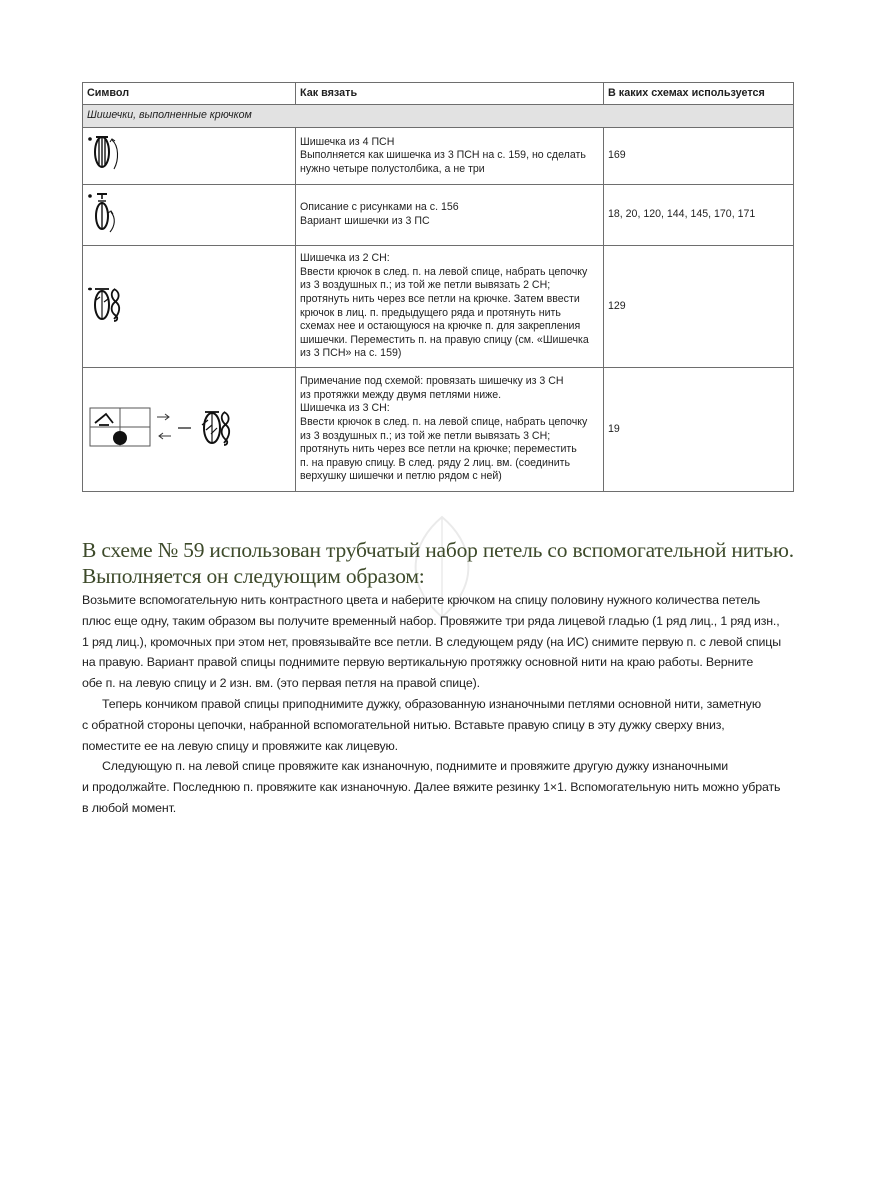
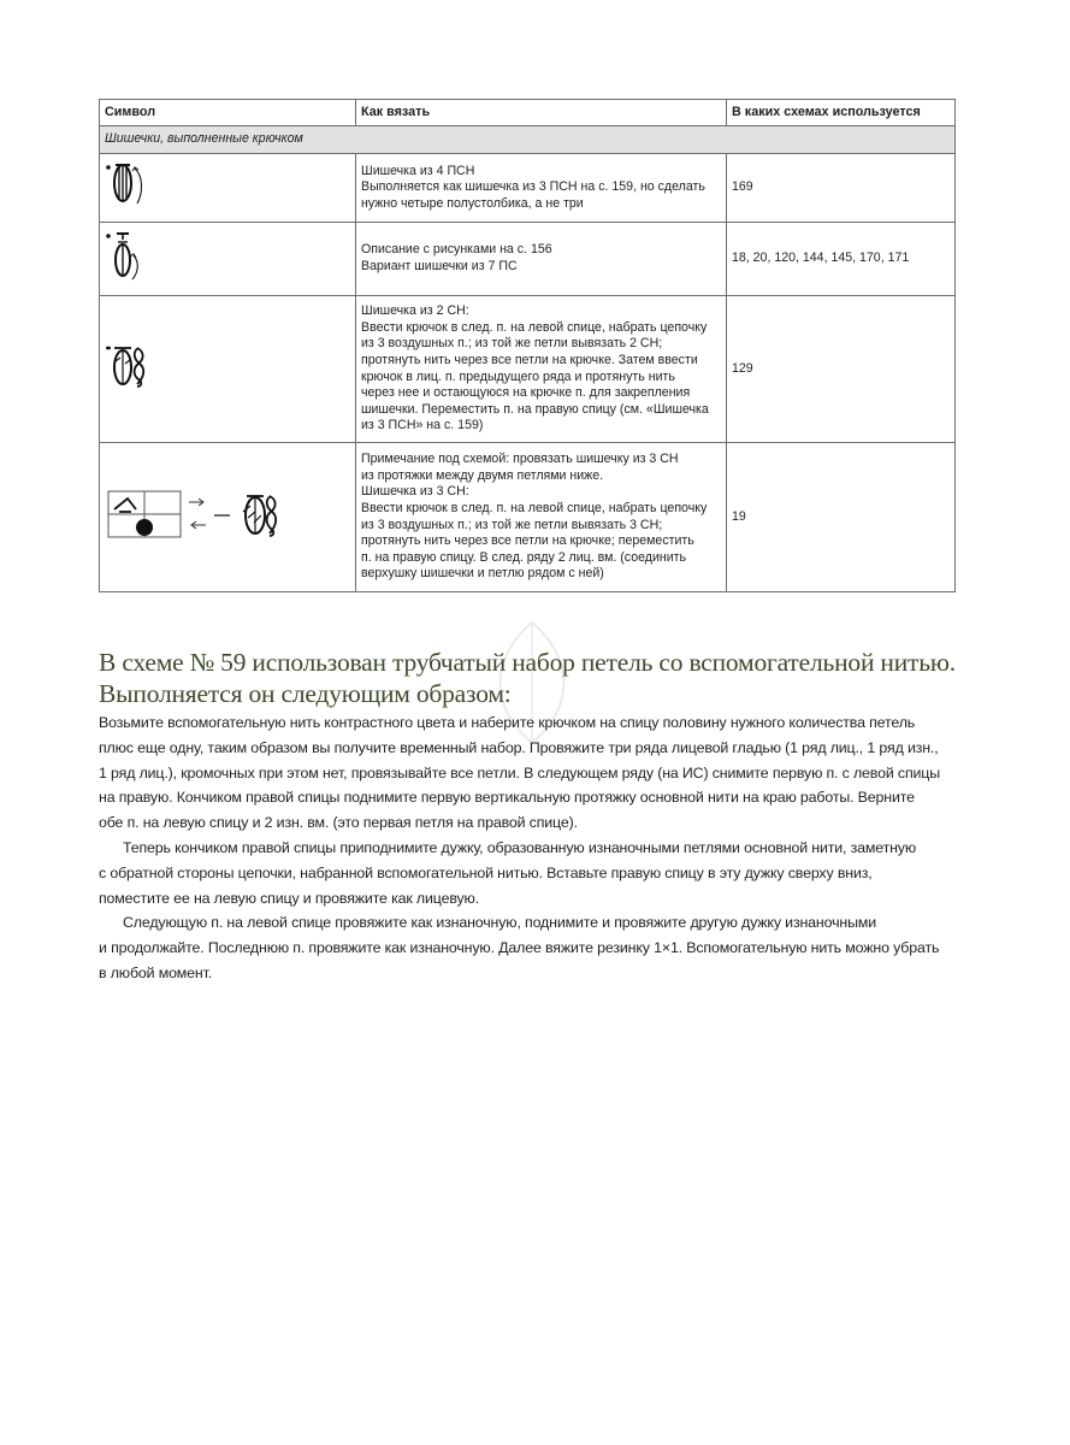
  Символ	Как вязать	В каких схемах используется
  Шишечки, выполненные крючком
  	Шишечка из 4 ПСН Выполняется как шишечка из 3 ПСН на с. 159, но сделать нужно четыре полустолбика, а не три	169
- 	Описание с рисунками на с. 156 Вариант шишечки из 3 ПС	18, 20, 120, 144, 145, 170, 171
+ 	Описание с рисунками на с. 156 Вариант шишечки из 7 ПС	18, 20, 120, 144, 145, 170, 171
- 	Шишечка из 2 СН: Ввести крючок в след. п. на левой спице, набрать цепочку из 3 воздушных п.; из той же петли вывязать 2 СН; протянуть нить через все петли на крючке. Затем ввести крючок в лиц. п. предыдущего ряда и протянуть нить схемах нее и остающуюся на крючке п. для закрепления шишечки. Переместить п. на правую спицу (см. «Шишечка из 3 ПСН» на с. 159)	129
+ 	Шишечка из 2 СН: Ввести крючок в след. п. на левой спице, набрать цепочку из 3 воздушных п.; из той же петли вывязать 2 СН; протянуть нить через все петли на крючке. Затем ввести крючок в лиц. п. предыдущего ряда и протянуть нить через нее и остающуюся на крючке п. для закрепления шишечки. Переместить п. на правую спицу (см. «Шишечка из 3 ПСН» на с. 159)	129
  	Примечание под схемой: провязать шишечку из 3 СН из протяжки между двумя петлями ниже. Шишечка из 3 СН: Ввести крючок в след. п. на левой спице, набрать цепочку из 3 воздушных п.; из той же петли вывязать 3 СН; протянуть нить через все петли на крючке; переместить п. на правую спицу. В след. ряду 2 лиц. вм. (соединить верхушку шишечки и петлю рядом с ней)	19
  В схеме № 59 использован трубчатый набор петель со вспомогательной нитью.
  Выполняется он следующим образом:
  Возьмите вспомогательную нить контрастного цвета и наберите крючком на спицу половину нужного количества петель
  плюс еще одну, таким образом вы получите временный набор. Провяжите три ряда лицевой гладью (1 ряд лиц., 1 ряд изн.,
  1 ряд лиц.), кромочных при этом нет, провязывайте все петли. В следующем ряду (на ИС) снимите первую п. с левой спицы
- на правую. Вариант правой спицы поднимите первую вертикальную протяжку основной нити на краю работы. Верните
+ на правую. Кончиком правой спицы поднимите первую вертикальную протяжку основной нити на краю работы. Верните
  обе п. на левую спицу и 2 изн. вм. (это первая петля на правой спице).
  Теперь кончиком правой спицы приподнимите дужку, образованную изнаночными петлями основной нити, заметную
  с обратной стороны цепочки, набранной вспомогательной нитью. Вставьте правую спицу в эту дужку сверху вниз,
  поместите ее на левую спицу и провяжите как лицевую.
  Следующую п. на левой спице провяжите как изнаночную, поднимите и провяжите другую дужку изнаночными
  и продолжайте. Последнюю п. провяжите как изнаночную. Далее вяжите резинку 1×1. Вспомогательную нить можно убрать
  в любой момент.
